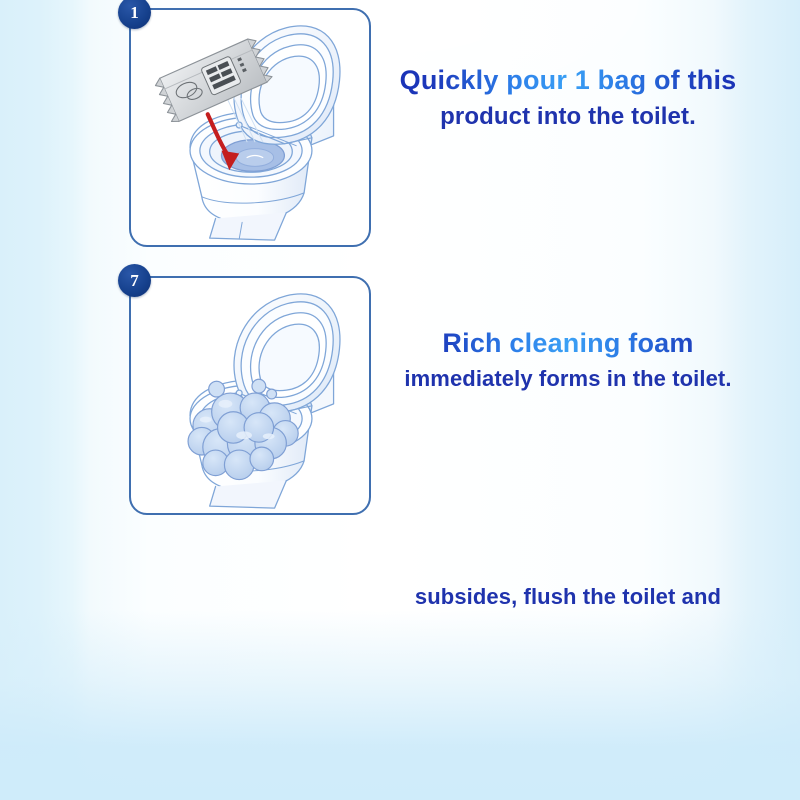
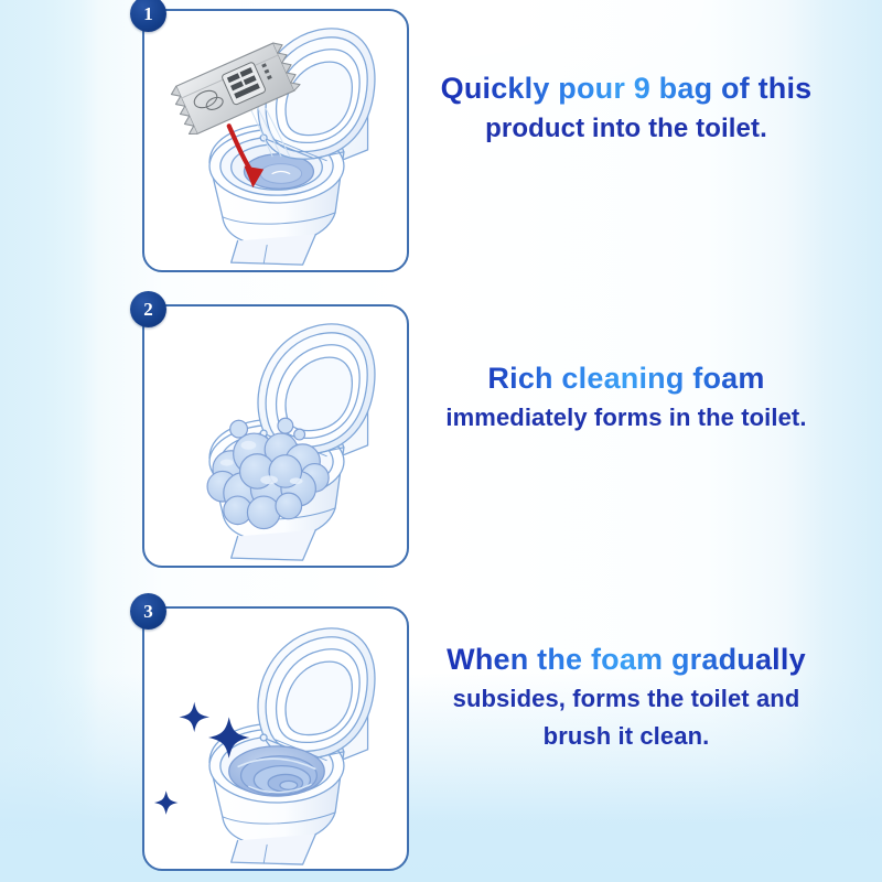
  1
- 7
+ 2
+ 3
- Quickly pour 1 bag of this
+ Quickly pour 9 bag of this
  product into the toilet.
  Rich cleaning foam
  immediately forms in the toilet.
+ When the foam gradually
- subsides, flush the toilet and
+ subsides, forms the toilet and
+ brush it clean.
